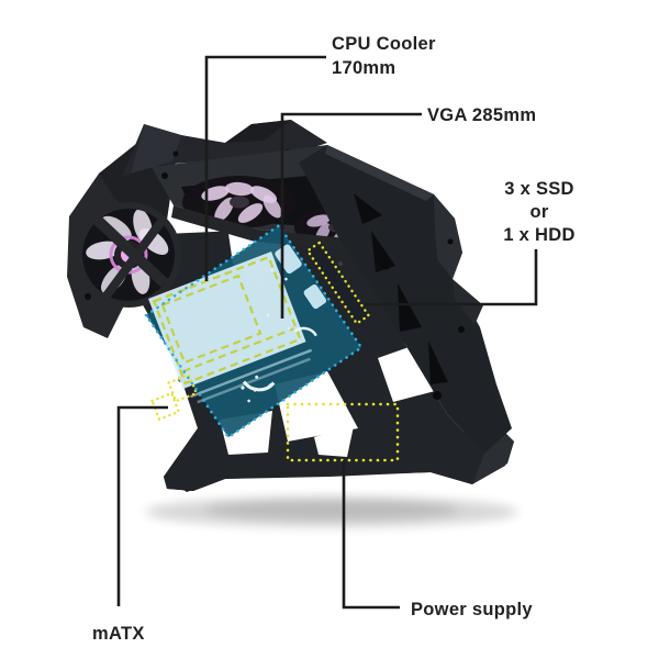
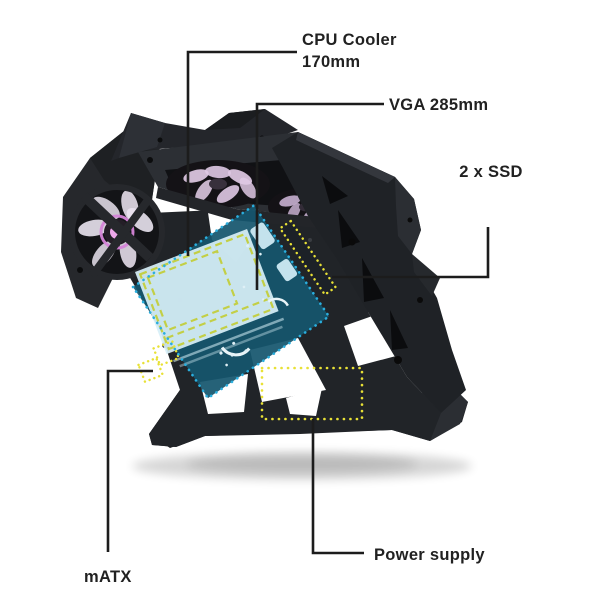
  CPU Cooler
  170mm
  VGA 285mm
- 3 x SSD
+ 2 x SSD
- or
- 1 x HDD
  Power supply
  mATX
